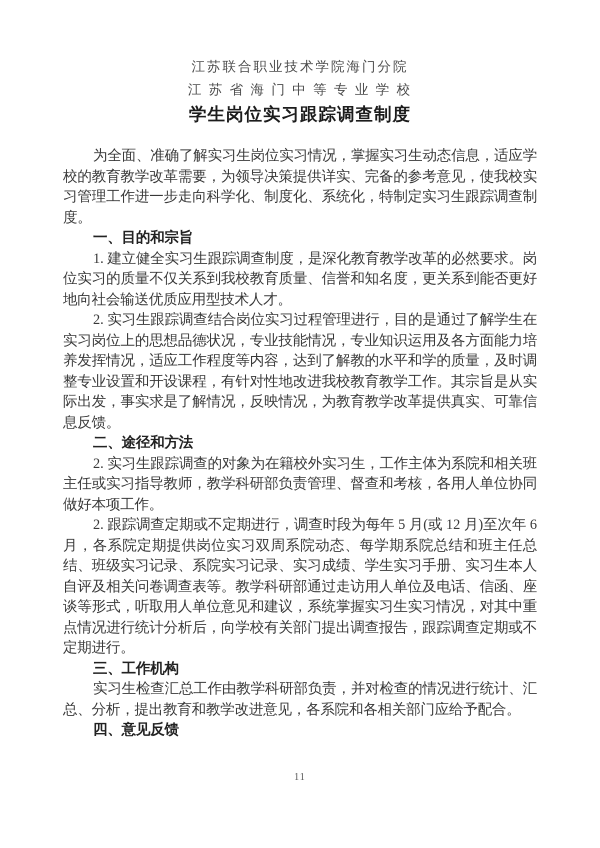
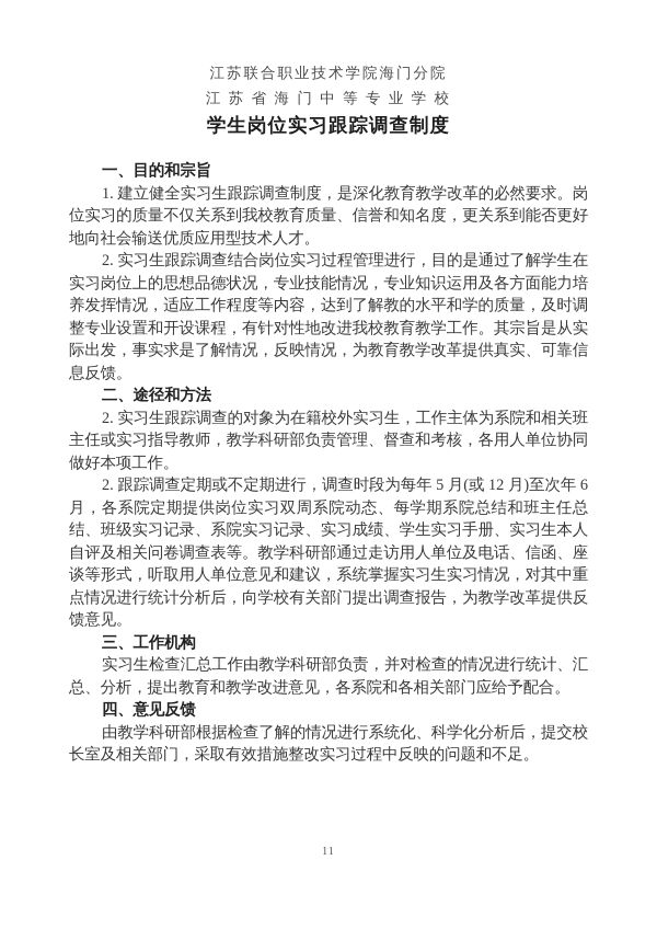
  江苏联合职业技术学院海门分院
  江 苏 省 海 门 中 等 专 业 学 校
  学生岗位实习跟踪调查制度
- 为全面、准确了解实习生岗位实习情况，掌握实习生动态信息，适应学校的教育教学改革需要，为领导决策提供详实、完备的参考意见，使我校实习管理工作进一步走向科学化、制度化、系统化，特制定实习生跟踪调查制度。
  一、目的和宗旨
  1. 建立健全实习生跟踪调查制度，是深化教育教学改革的必然要求。岗位实习的质量不仅关系到我校教育质量、信誉和知名度，更关系到能否更好地向社会输送优质应用型技术人才。
  2. 实习生跟踪调查结合岗位实习过程管理进行，目的是通过了解学生在实习岗位上的思想品德状况，专业技能情况，专业知识运用及各方面能力培养发挥情况，适应工作程度等内容，达到了解教的水平和学的质量，及时调整专业设置和开设课程，有针对性地改进我校教育教学工作。其宗旨是从实际出发，事实求是了解情况，反映情况，为教育教学改革提供真实、可靠信息反馈。
  二、途径和方法
  2. 实习生跟踪调查的对象为在籍校外实习生，工作主体为系院和相关班主任或实习指导教师，教学科研部负责管理、督查和考核，各用人单位协同做好本项工作。
- 2. 跟踪调查定期或不定期进行，调查时段为每年 5 月(或 12 月)至次年 6 月，各系院定期提供岗位实习双周系院动态、每学期系院总结和班主任总结、班级实习记录、系院实习记录、实习成绩、学生实习手册、实习生本人自评及相关问卷调查表等。教学科研部通过走访用人单位及电话、信函、座谈等形式，听取用人单位意见和建议，系统掌握实习生实习情况，对其中重点情况进行统计分析后，向学校有关部门提出调查报告，跟踪调查定期或不定期进行。
+ 2. 跟踪调查定期或不定期进行，调查时段为每年 5 月(或 12 月)至次年 6 月，各系院定期提供岗位实习双周系院动态、每学期系院总结和班主任总结、班级实习记录、系院实习记录、实习成绩、学生实习手册、实习生本人自评及相关问卷调查表等。教学科研部通过走访用人单位及电话、信函、座谈等形式，听取用人单位意见和建议，系统掌握实习生实习情况，对其中重点情况进行统计分析后，向学校有关部门提出调查报告，为教学改革提供反馈意见。
  三、工作机构
  实习生检查汇总工作由教学科研部负责，并对检查的情况进行统计、汇总、分析，提出教育和教学改进意见，各系院和各相关部门应给予配合。
  四、意见反馈
+ 由教学科研部根据检查了解的情况进行系统化、科学化分析后，提交校长室及相关部门，采取有效措施整改实习过程中反映的问题和不足。
  11
